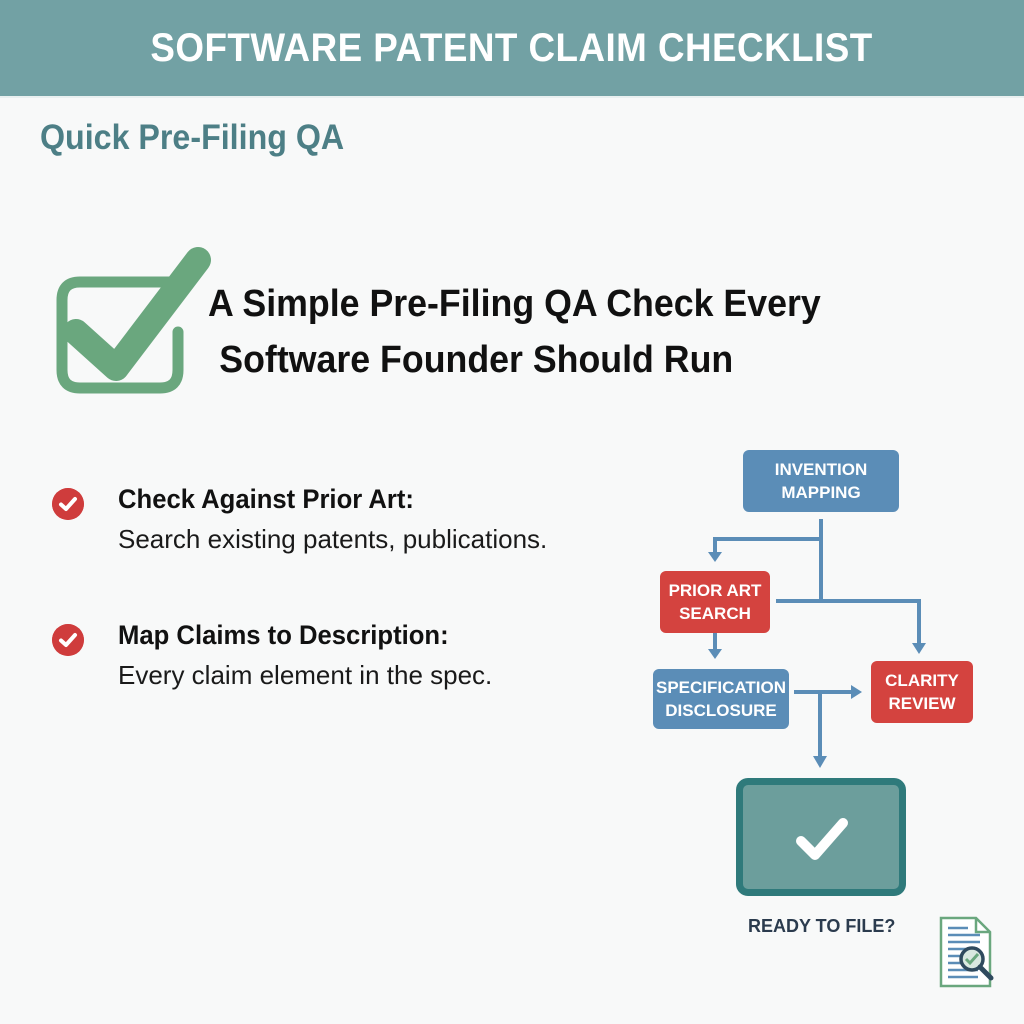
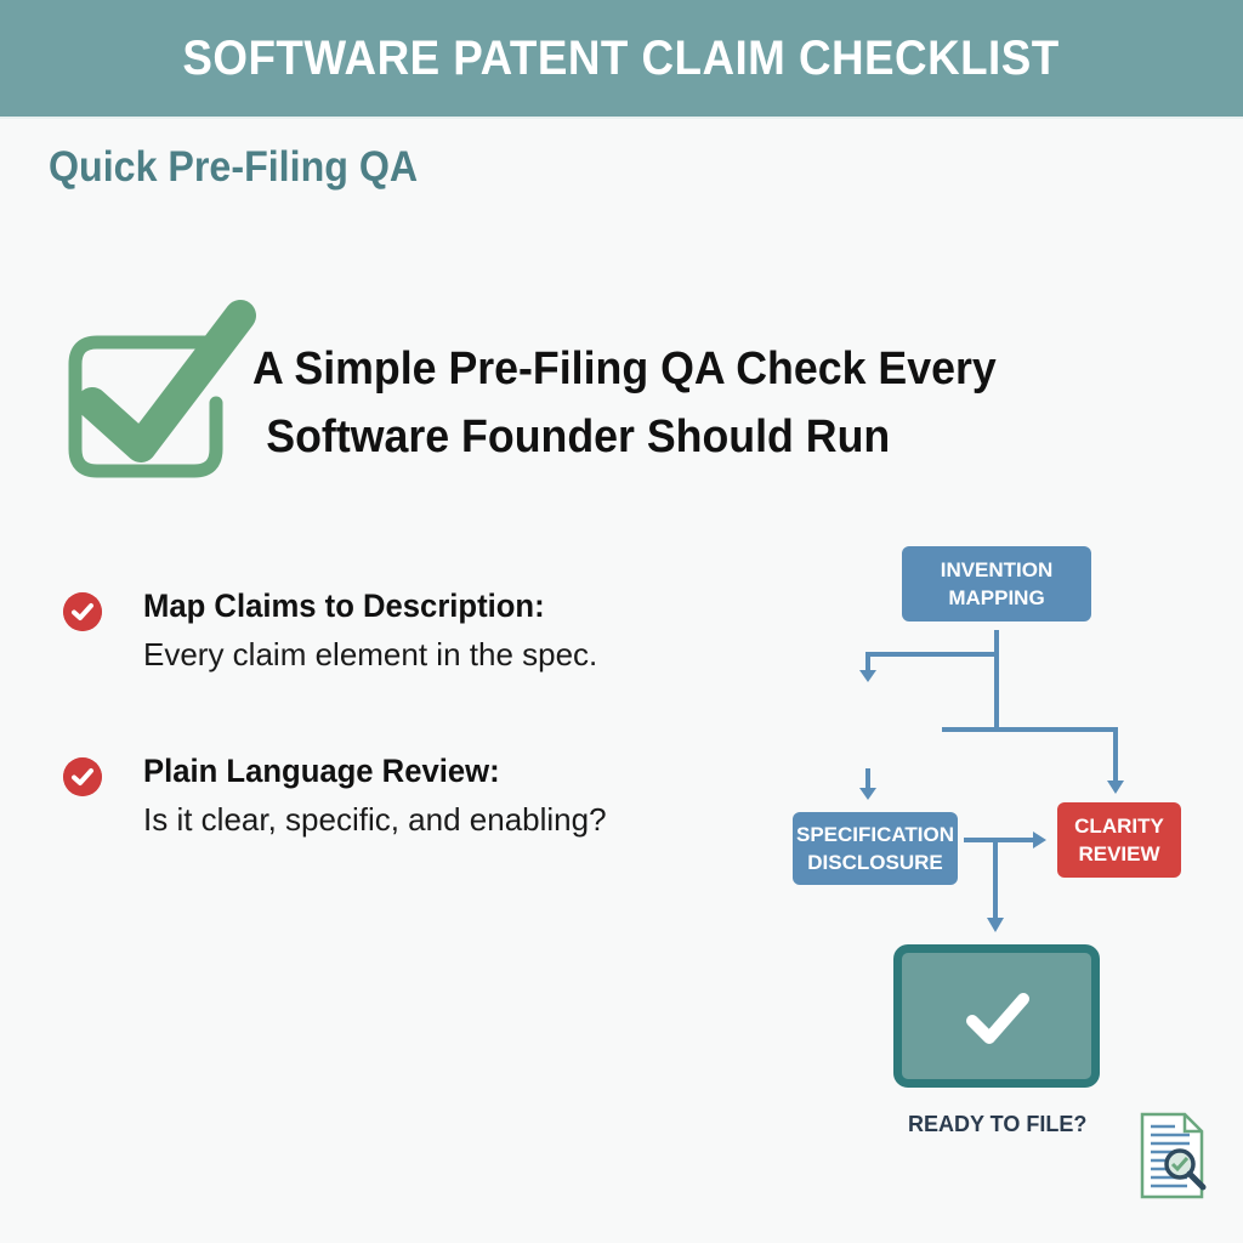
  SOFTWARE PATENT CLAIM CHECKLIST
  Quick Pre-Filing QA
  A Simple Pre-Filing QA Check Every
  Software Founder Should Run
- Check Against Prior Art:
- Search existing patents, publications.
  Map Claims to Description:
  Every claim element in the spec.
+ Plain Language Review:
+ Is it clear, specific, and enabling?
  INVENTION
  MAPPING
- PRIOR ART
- SEARCH
  SPECIFICATION
  DISCLOSURE
  CLARITY
  REVIEW
  READY TO FILE?
